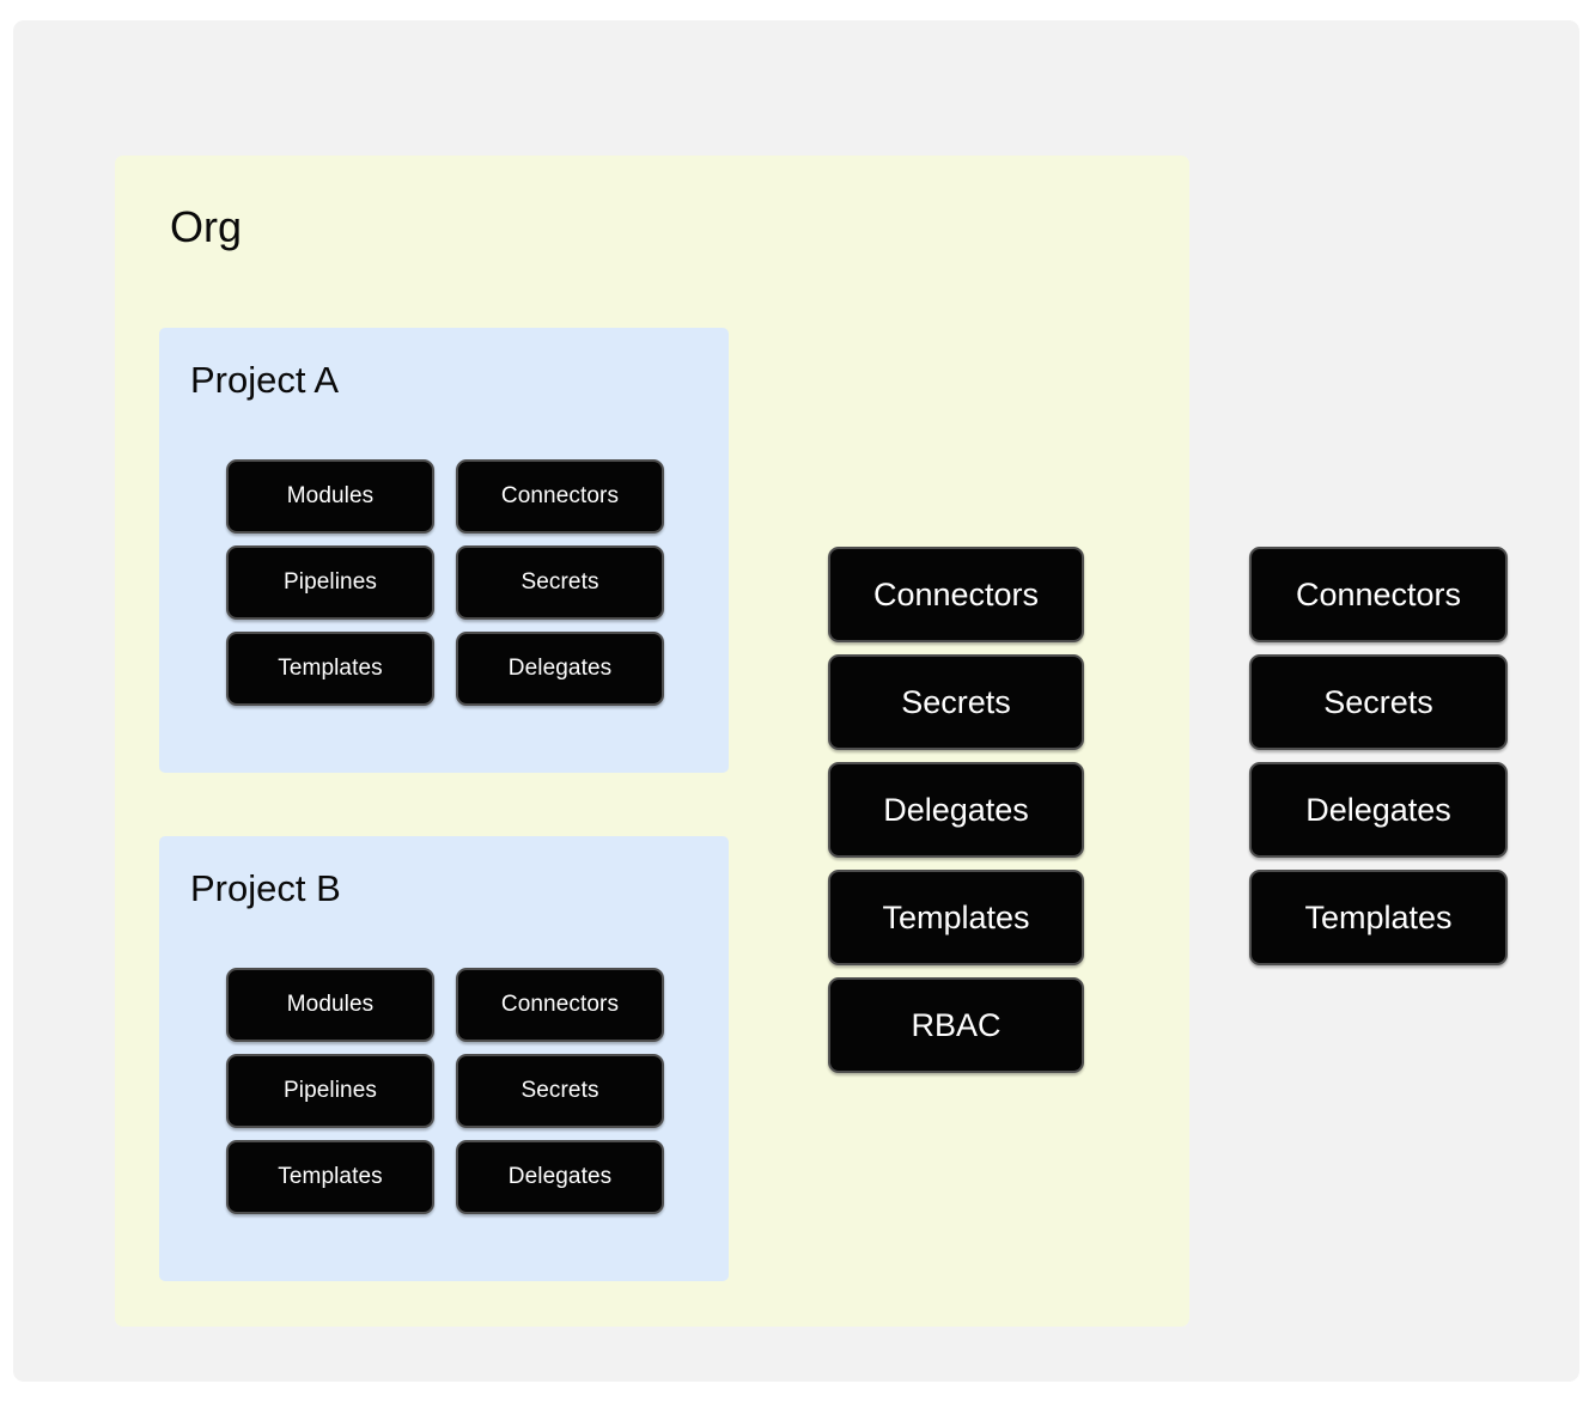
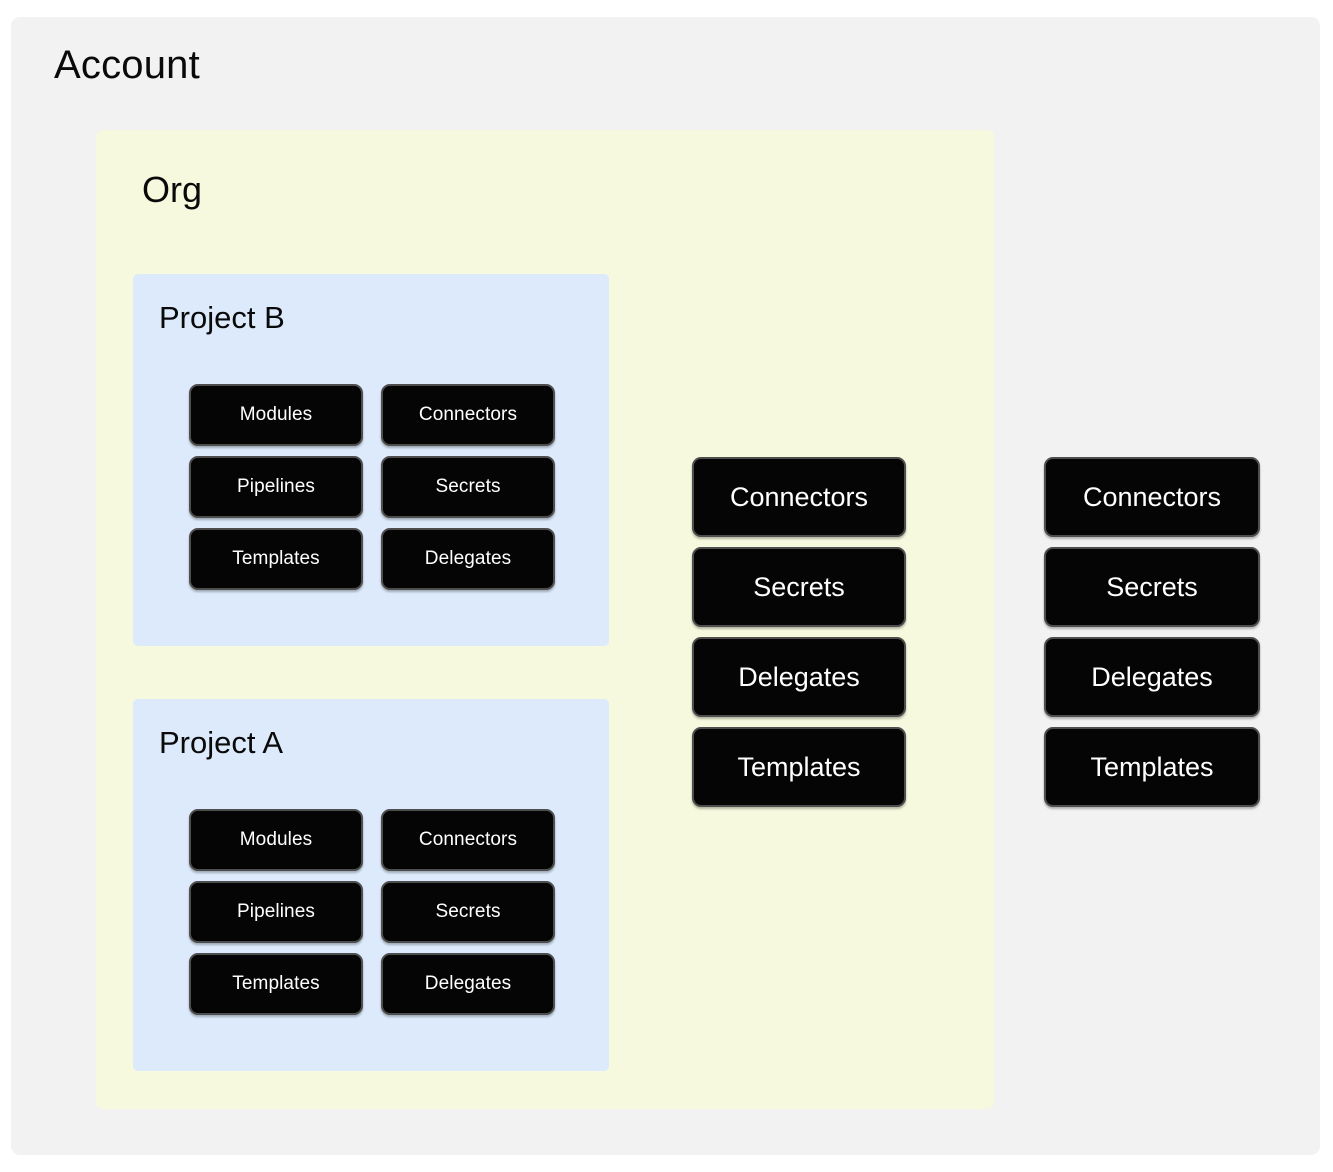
+ Account
  Org
- Project A
+ Project B
  Modules
  Connectors
  Pipelines
  Secrets
  Templates
  Delegates
- Project B
+ Project A
  Modules
  Connectors
  Pipelines
  Secrets
  Templates
  Delegates
  Connectors
  Secrets
  Delegates
  Templates
- RBAC
  Connectors
  Secrets
  Delegates
  Templates
